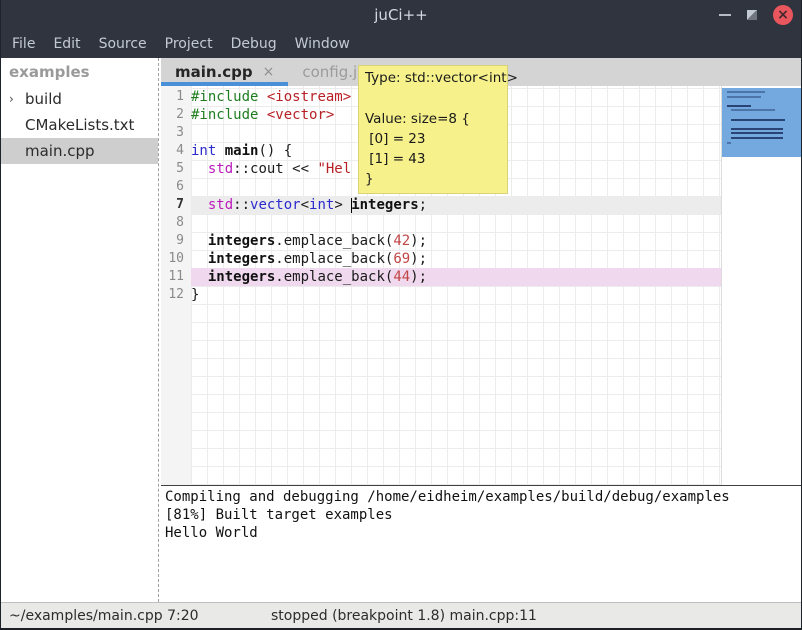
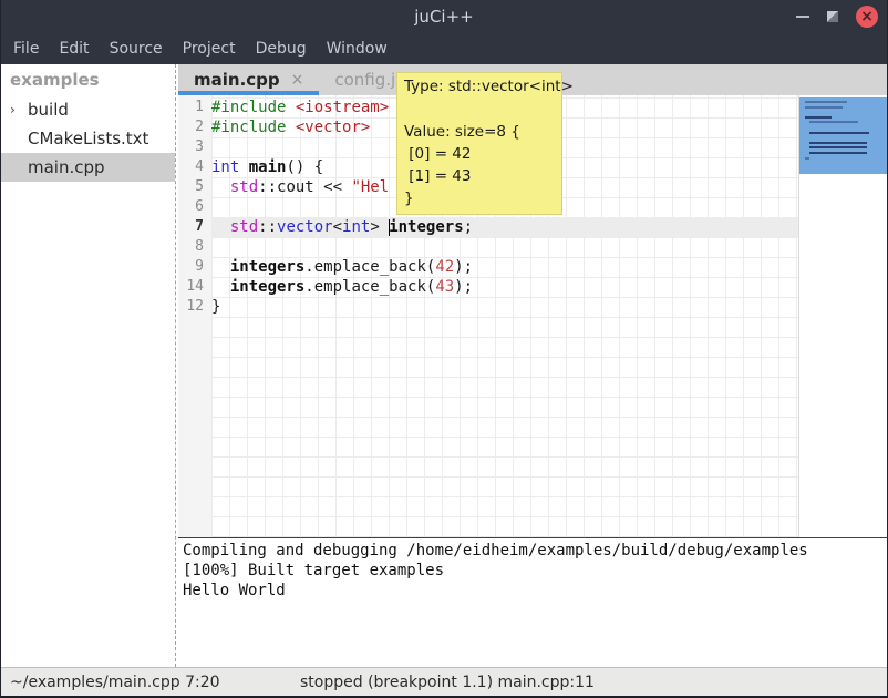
  juCi++
  ×
  File
  Edit
  Source
  Project
  Debug
  Window
  examples
  ›
  build
  CMakeLists.txt
  main.cpp
  main.cpp
  ×
  config.j
  1
  #include <iostream>
  2
  #include <vector>
  3
  4
  int main() {
  5
  std::cout << "Hel
  6
  7
  std::vector<int> integers;
  8
  9
  integers.emplace_back(42);
- 10
+ 14
- integers.emplace_back(69);
+ integers.emplace_back(43);
- 11
- integers.emplace_back(44);
  12
  }
  Compiling and debugging /home/eidheim/examples/build/debug/examples
- [81%] Built target examples
+ [100%] Built target examples
  Hello World
  ~/examples/main.cpp 7:20
- stopped (breakpoint 1.8) main.cpp:11
+ stopped (breakpoint 1.1) main.cpp:11
  Type: std::vector<int>
  Value: size=8 {
- [0] = 23
+ [0] = 42
  [1] = 43
  }
